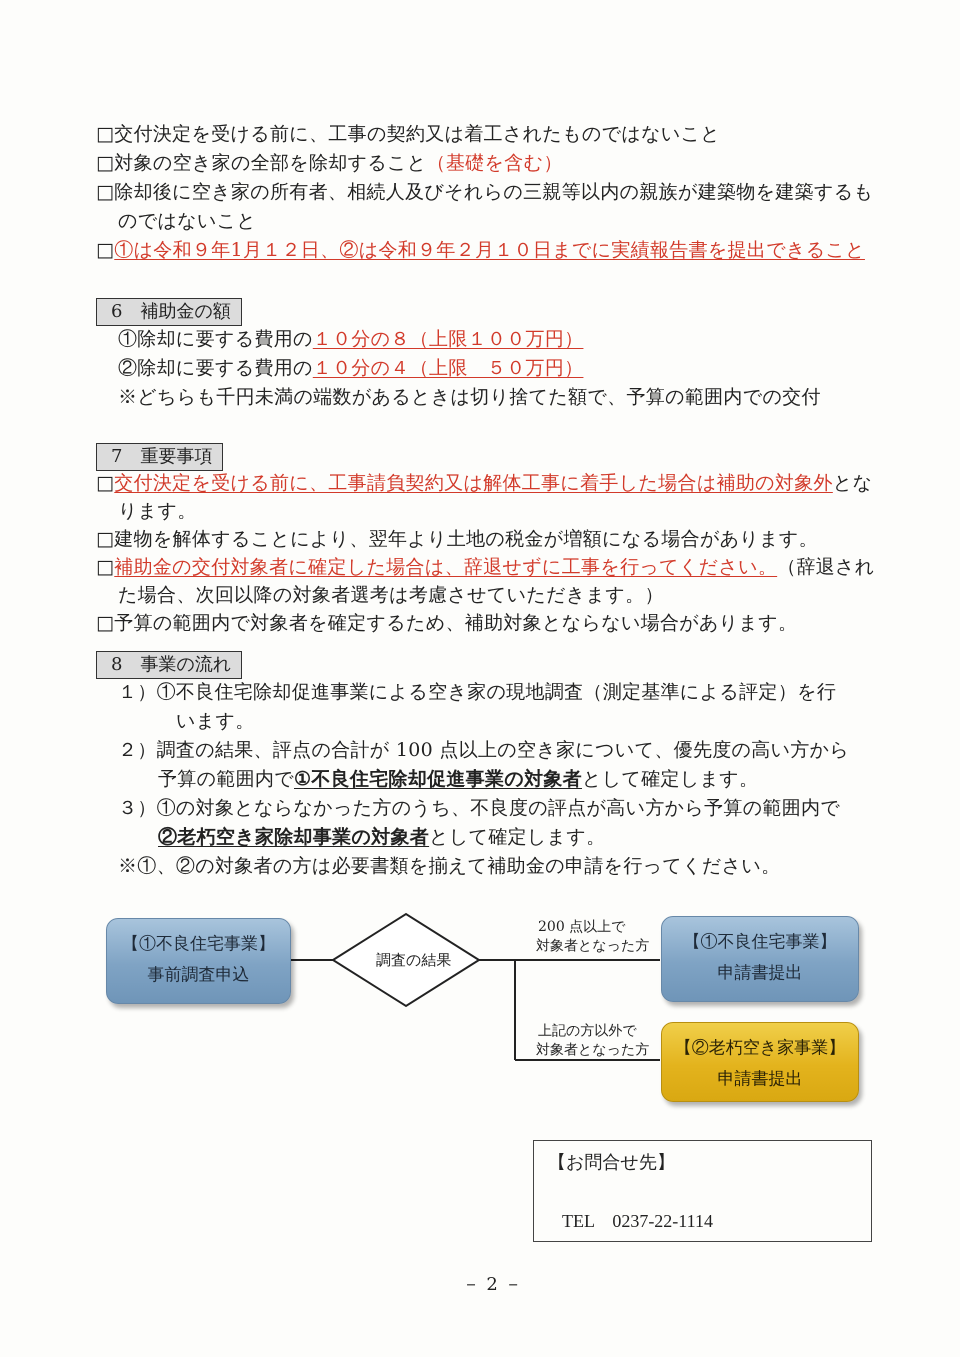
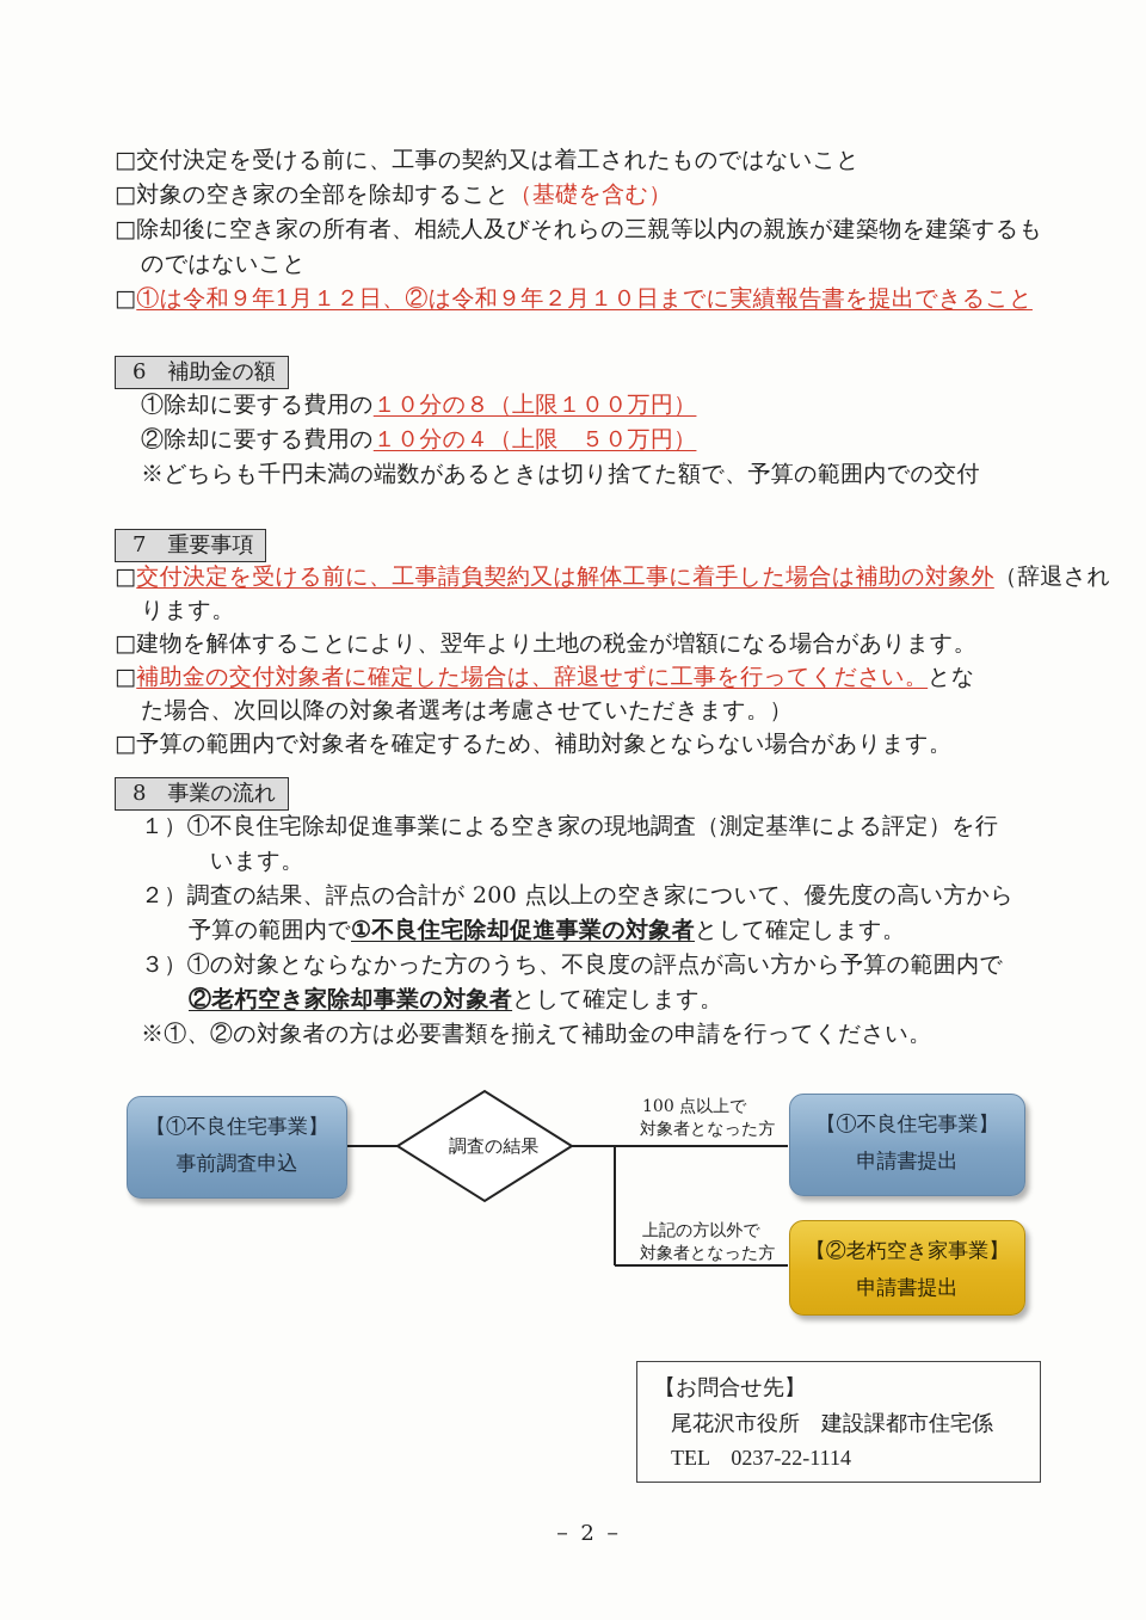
  □交付決定を受ける前に、工事の契約又は着工されたものではないこと
  □対象の空き家の全部を除却すること（基礎を含む）
  □除却後に空き家の所有者、相続人及びそれらの三親等以内の親族が建築物を建築するも
  のではないこと
  □①は令和９年1月１２日、②は令和９年２月１０日までに実績報告書を提出できること
  6 補助金の額
  ①除却に要する費用の１０分の８（上限１００万円）
  ②除却に要する費用の１０分の４（上限 ５０万円）
  ※どちらも千円未満の端数があるときは切り捨てた額で、予算の範囲内での交付
  7 重要事項
- □交付決定を受ける前に、工事請負契約又は解体工事に着手した場合は補助の対象外とな
+ □交付決定を受ける前に、工事請負契約又は解体工事に着手した場合は補助の対象外（辞退され
  ります。
  □建物を解体することにより、翌年より土地の税金が増額になる場合があります。
- □補助金の交付対象者に確定した場合は、辞退せずに工事を行ってください。（辞退され
+ □補助金の交付対象者に確定した場合は、辞退せずに工事を行ってください。とな
  た場合、次回以降の対象者選考は考慮させていただきます。）
  □予算の範囲内で対象者を確定するため、補助対象とならない場合があります。
  8 事業の流れ
  １）①不良住宅除却促進事業による空き家の現地調査（測定基準による評定）を行
  います。
- ２）調査の結果、評点の合計が 100 点以上の空き家について、優先度の高い方から
+ ２）調査の結果、評点の合計が 200 点以上の空き家について、優先度の高い方から
  予算の範囲内で①不良住宅除却促進事業の対象者として確定します。
  ３）①の対象とならなかった方のうち、不良度の評点が高い方から予算の範囲内で
  ②老朽空き家除却事業の対象者として確定します。
  ※①、②の対象者の方は必要書類を揃えて補助金の申請を行ってください。
  【①不良住宅事業】
  事前調査申込
  調査の結果
- 200 点以上で
+ 100 点以上で
  対象者となった方
  【①不良住宅事業】
  申請書提出
  上記の方以外で
  対象者となった方
  【②老朽空き家事業】
  申請書提出
  【お問合せ先】
+ 尾花沢市役所 建設課都市住宅係
  TEL 0237-22-1114
  － 2 －
